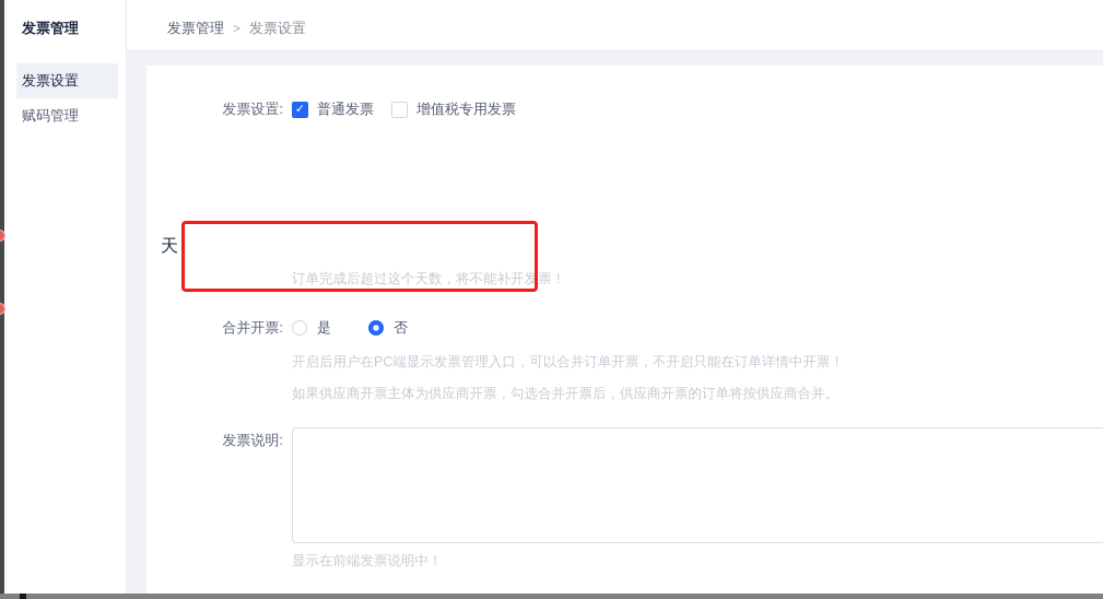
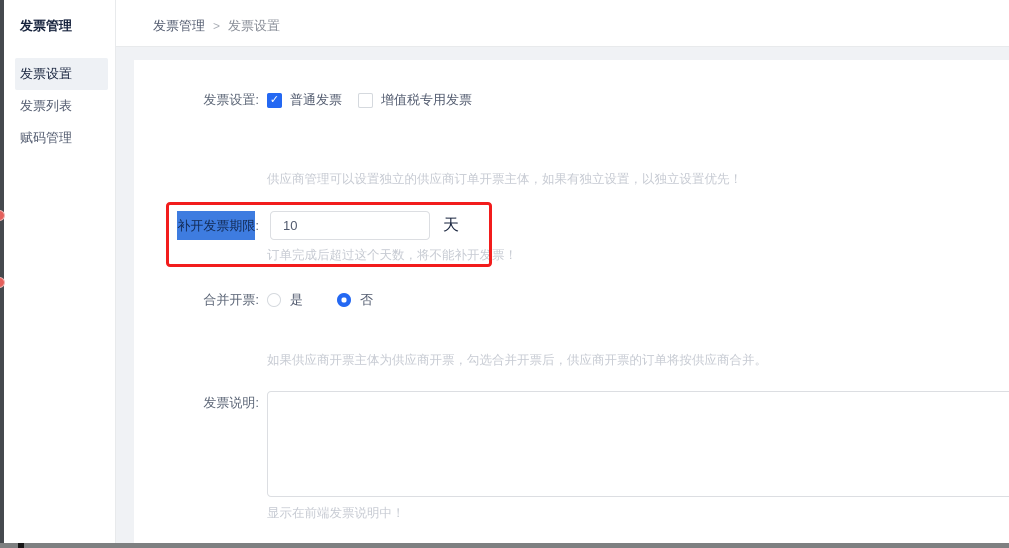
  发票管理
  发票设置
+ 发票列表
  赋码管理
  发票管理
  >
  发票设置
  发票设置:
  ✓
  普通发票
  增值税专用发票
+ 供应商管理可以设置独立的供应商订单开票主体，如果有独立设置，以独立设置优先！
+ 补开发票期限:
+ 10
  天
  订单完成后超过这个天数，将不能补开发票！
  合并开票:
  是
  否
- 开启后用户在PC端显示发票管理入口，可以合并订单开票，不开启只能在订单详情中开票！
  如果供应商开票主体为供应商开票，勾选合并开票后，供应商开票的订单将按供应商合并。
  发票说明:
  显示在前端发票说明中！
